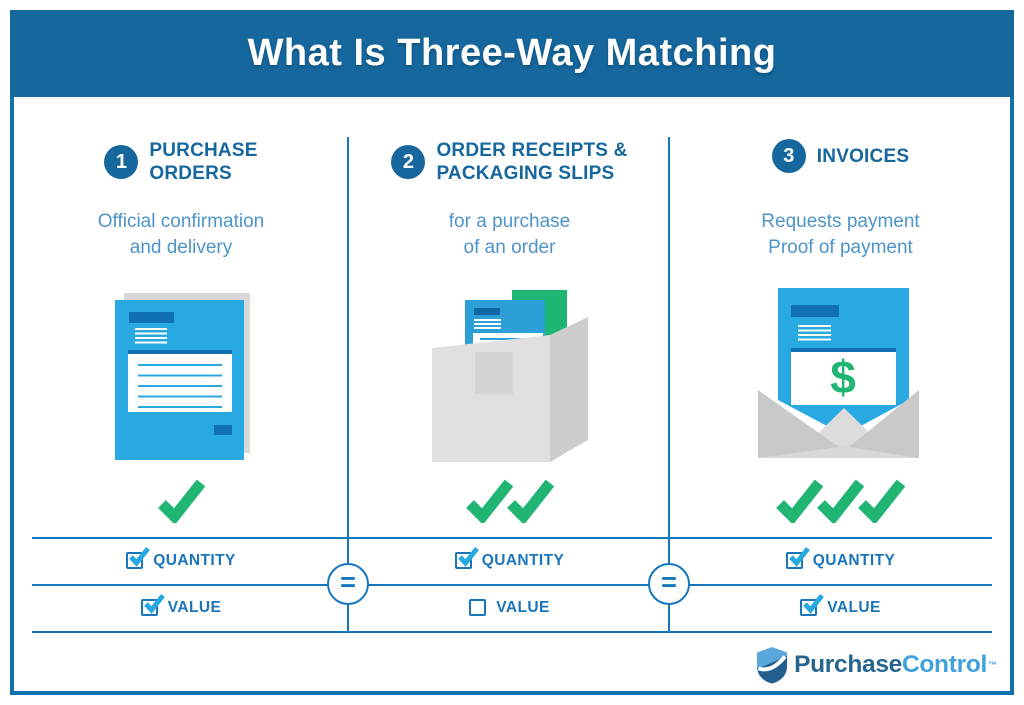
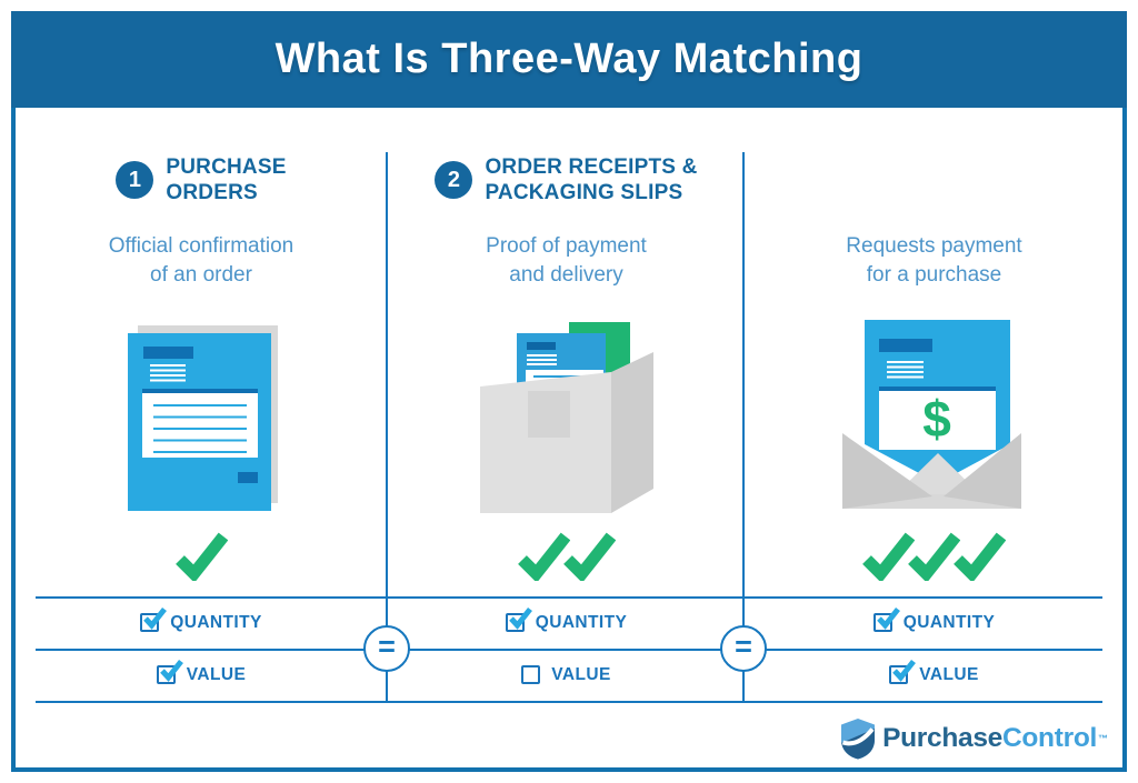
  What Is Three-Way Matching
  1
  PURCHASE
  ORDERS
  Official confirmation
- and delivery
+ of an order
  QUANTITY
  VALUE
  2
  ORDER RECEIPTS &
  PACKAGING SLIPS
- for a purchase
+ Proof of payment
- of an order
+ and delivery
  QUANTITY
  VALUE
- 3
- INVOICES
  Requests payment
- Proof of payment
+ for a purchase
  $
  QUANTITY
  VALUE
  =
  =
  Purchase
  Control
  ™
